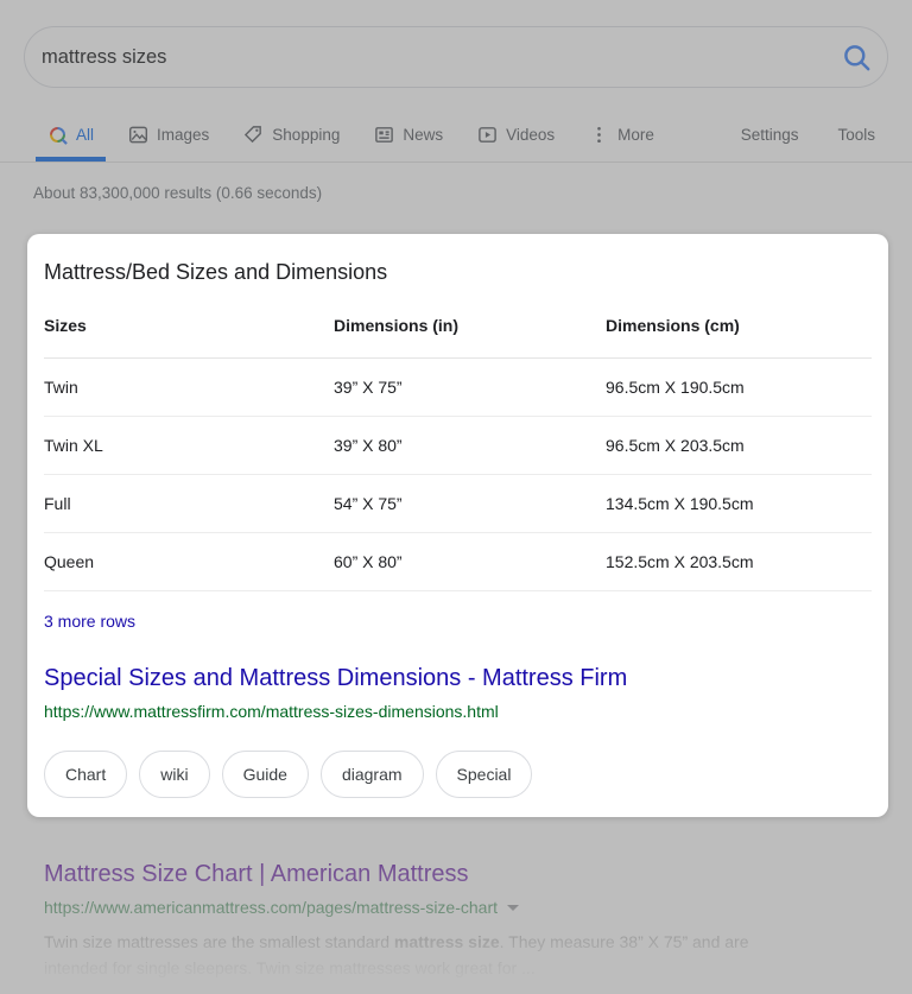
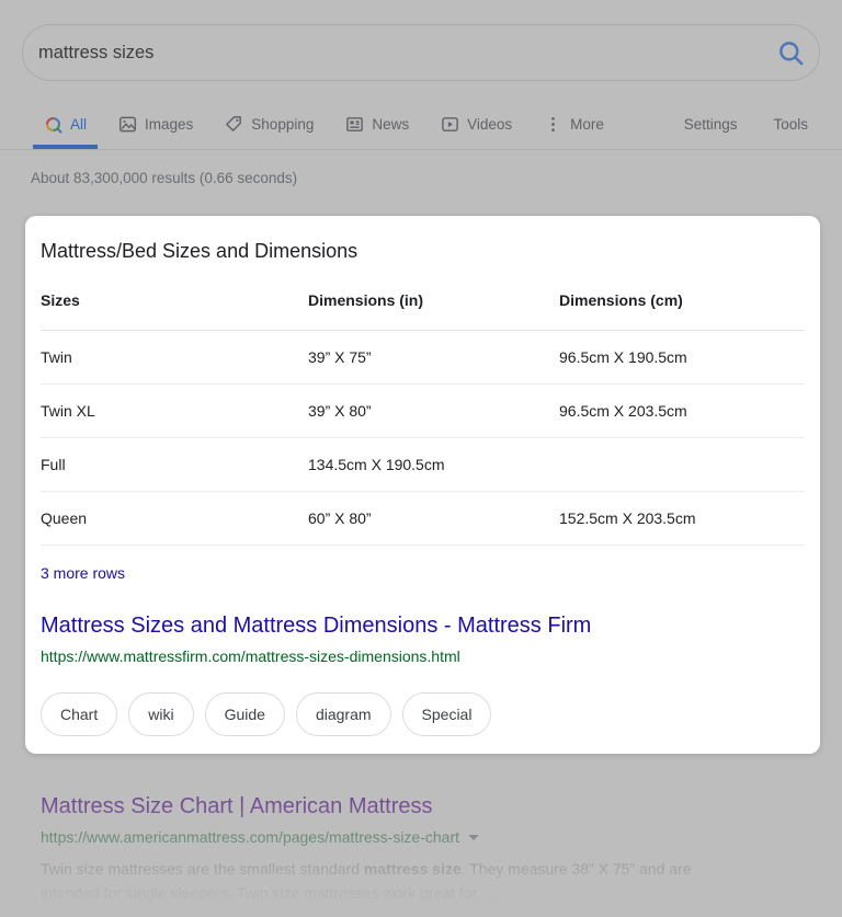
  mattress sizes
  All
  Images
  Shopping
  News
  Videos
  More
  Settings
  Tools
  About 83,300,000 results (0.66 seconds)
  Mattress/Bed Sizes and Dimensions
  Sizes
  Dimensions (in)
  Dimensions (cm)
  Twin
  39” X 75”
  96.5cm X 190.5cm
  Twin XL
  39” X 80”
  96.5cm X 203.5cm
  Full
- 54” X 75”
  134.5cm X 190.5cm
  Queen
  60” X 80”
  152.5cm X 203.5cm
  3 more rows
- Special Sizes and Mattress Dimensions - Mattress Firm
+ Mattress Sizes and Mattress Dimensions - Mattress Firm
  https://www.mattressfirm.com/mattress-sizes-dimensions.html
  Chart
  wiki
  Guide
  diagram
  Special
